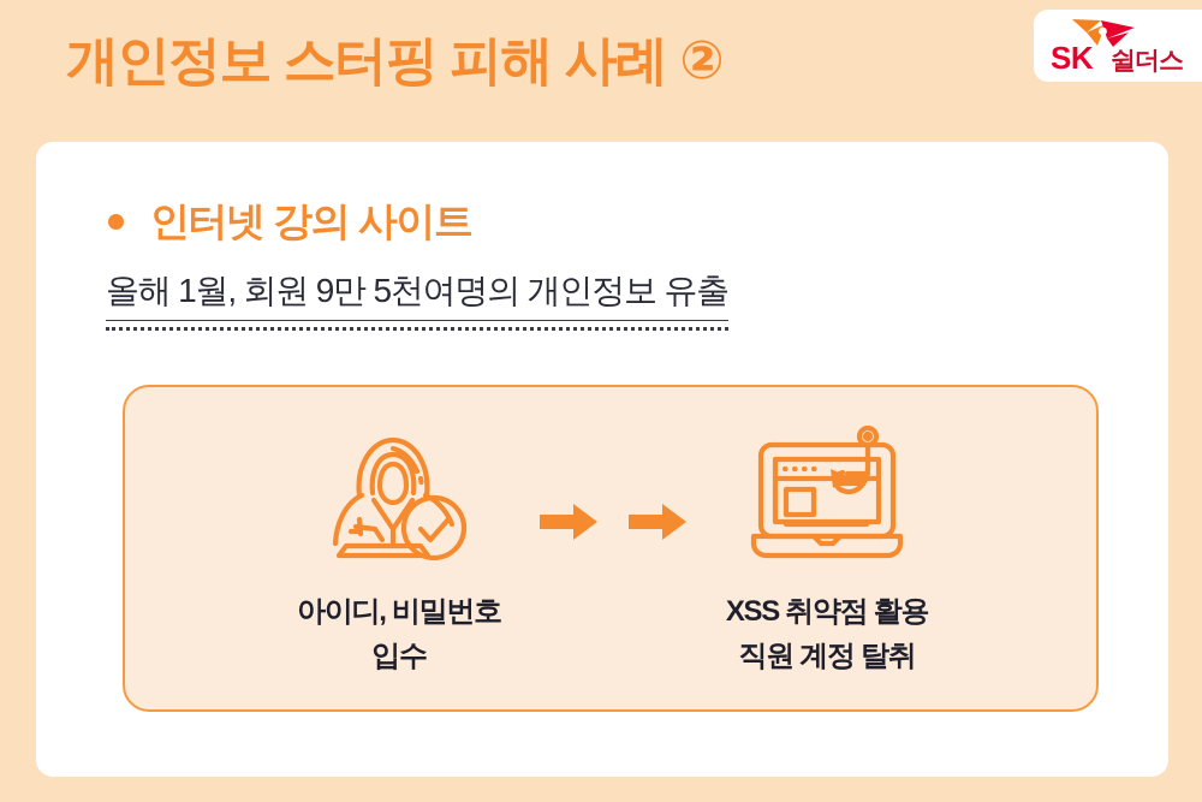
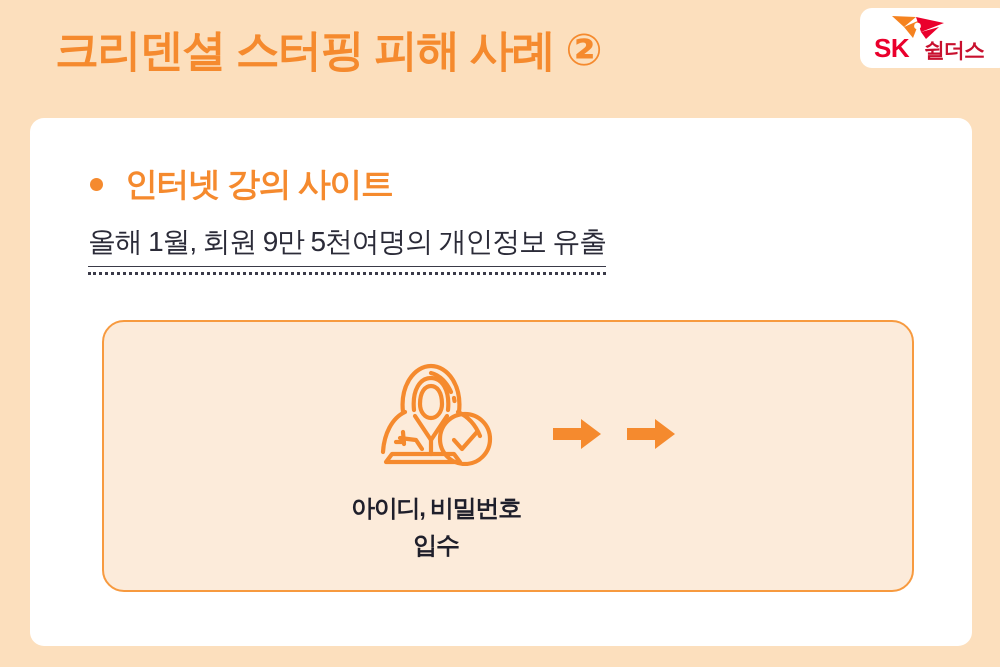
- 개인정보 스터핑 피해 사례 ②
+ 크리덴셜 스터핑 피해 사례 ②
  SK
  쉴더스
  인터넷 강의 사이트
  올해 1월, 회원 9만 5천여명의 개인정보 유출
  아이디, 비밀번호
  입수
- XSS 취약점 활용
- 직원 계정 탈취
